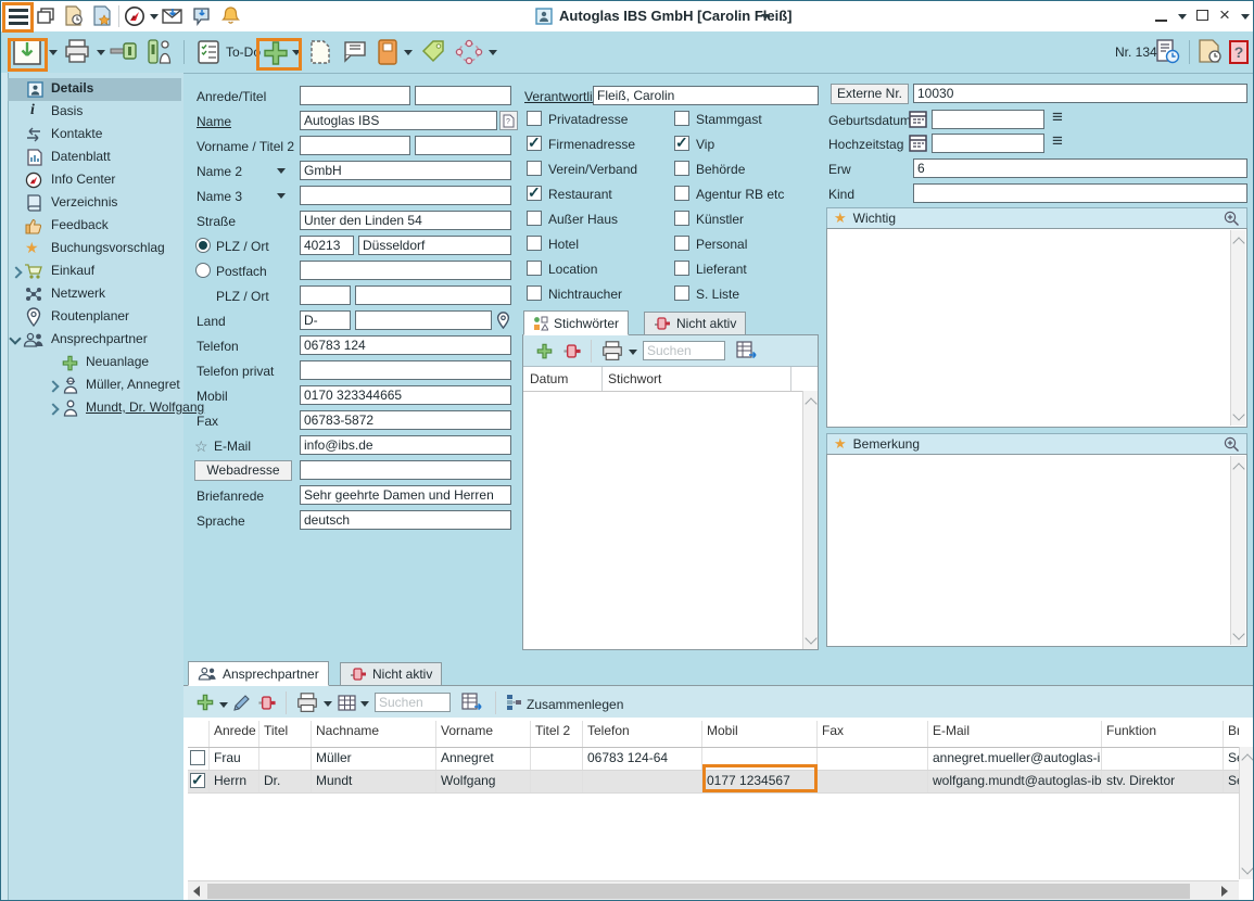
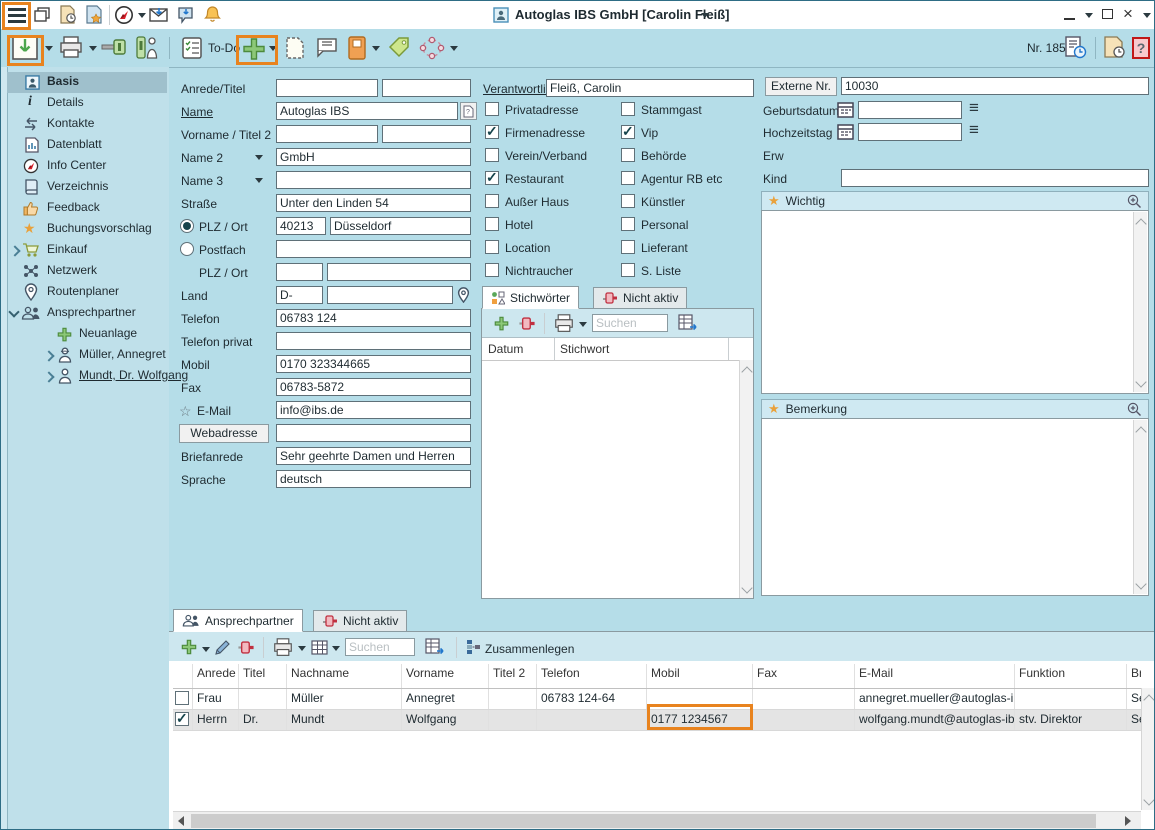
  Autoglas IBS GmbH [Carolin Fleiß]
  To-Do
- Nr. 134
+ Nr. 185
- Details
+ Basis
  i
- Basis
+ Details
  Kontakte
  Datenblatt
  Info Center
  Verzeichnis
  Feedback
  Buchungsvorschlag
  Einkauf
  Netzwerk
  Routenplaner
  Ansprechpartner
  Neuanlage
  Müller, Annegret
  Mundt, Dr. Wolfgang
  Anrede/Titel
  Name
  Autoglas IBS
  Vorname / Titel 2
  Name 2
  GmbH
  Name 3
  Straße
  Unter den Linden 54
  PLZ / Ort
  40213
  Düsseldorf
  Postfach
  PLZ / Ort
  Land
  D-
  Telefon
  06783 124
  Telefon privat
  Mobil
  0170 323344665
  Fax
  06783-5872
  E-Mail
  info@ibs.de
  Webadresse
  Briefanrede
  Sehr geehrte Damen und Herren
  Sprache
  deutsch
  Verantwortli
  Fleiß, Carolin
  Privatadresse
  Firmenadresse
  Verein/Verband
  Restaurant
  Außer Haus
  Hotel
  Location
  Nichtraucher
  Stammgast
  Vip
  Behörde
  Agentur RB etc
  Künstler
  Personal
  Lieferant
  S. Liste
  Stichwörter
  Nicht aktiv
  Suchen
  Datum
  Stichwort
  Externe Nr.
  10030
  Geburtsdatum
  Hochzeitstag
  Erw
- 6
  Kind
  Wichtig
  Bemerkung
  Ansprechpartner
  Nicht aktiv
  Suchen
  Zusammenlegen
  Anrede
  Titel
  Nachname
  Vorname
  Titel 2
  Telefon
  Mobil
  Fax
  E-Mail
  Funktion
  Frau
  Müller
  Annegret
  06783 124-64
  annegret.mueller@autoglas-i
  Herrn
  Dr.
  Mundt
  Wolfgang
  0177 1234567
  wolfgang.mundt@autoglas-ib
  stv. Direktor
